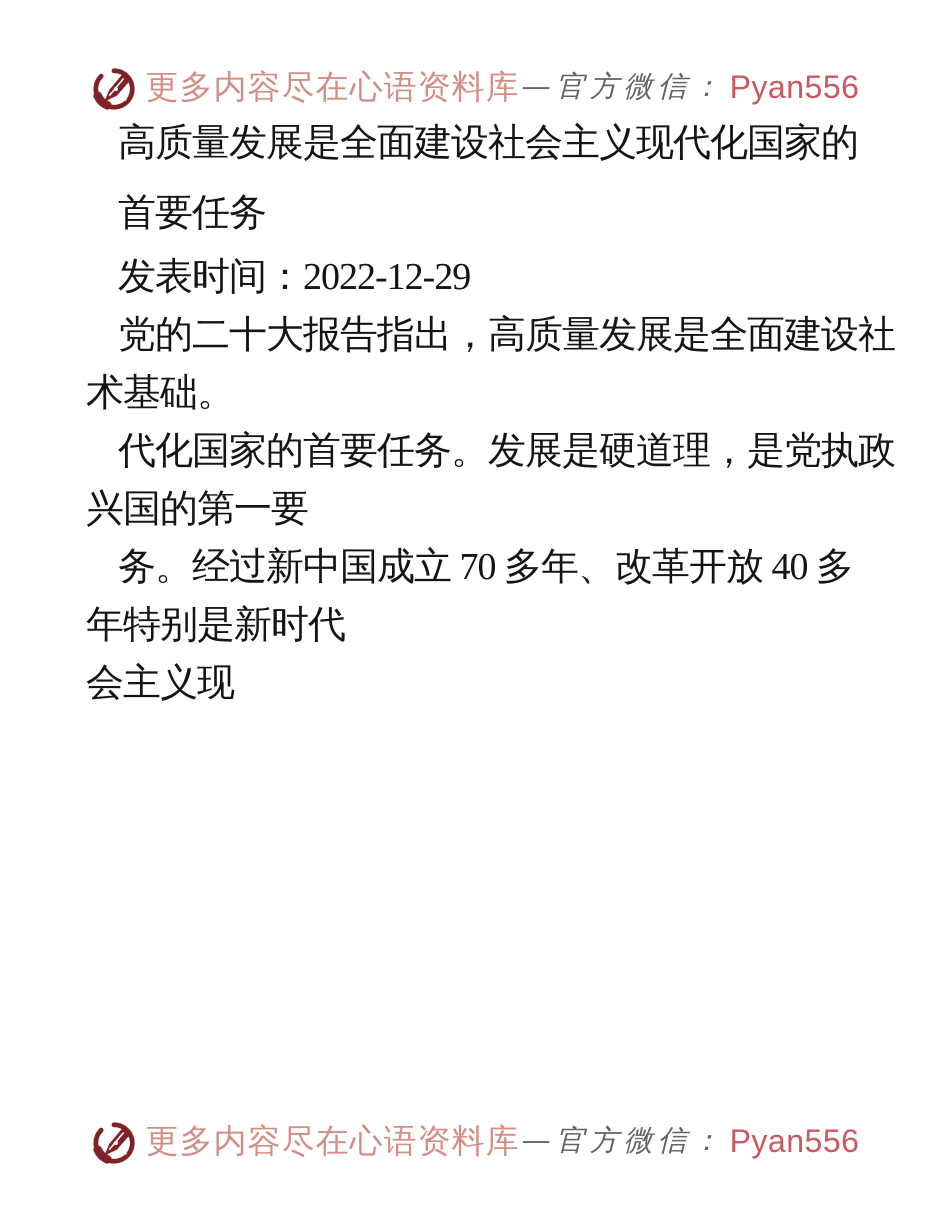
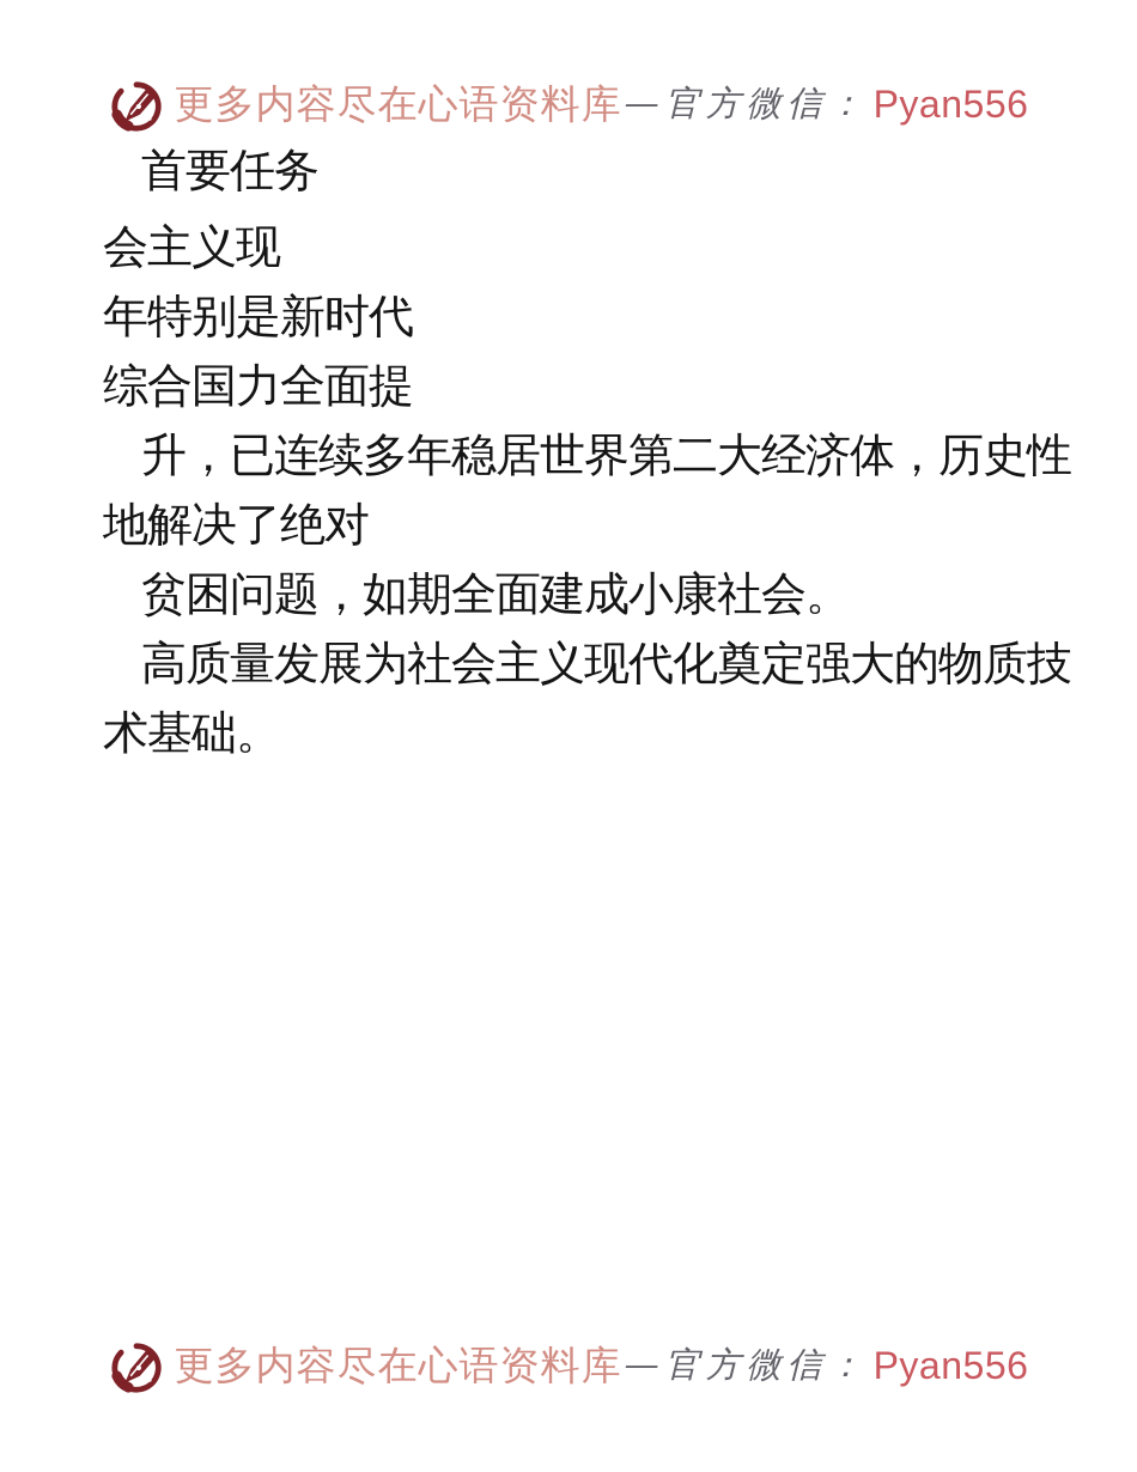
  更多内容尽在心语资料库
  —官方微信：
  Pyan556
- 高质量发展是全面建设社会主义现代化国家的
  首要任务
- 发表时间：2022-12-29
- 党的二十大报告指出，高质量发展是全面建设社
- 术基础。
+ 会主义现
- 代化国家的首要任务。发展是硬道理，是党执政
- 兴国的第一要
- 务。经过新中国成立 70 多年、改革开放 40 多
  年特别是新时代
+ 综合国力全面提
+ 升，已连续多年稳居世界第二大经济体，历史性
+ 地解决了绝对
+ 贫困问题，如期全面建成小康社会。
+ 高质量发展为社会主义现代化奠定强大的物质技
- 会主义现
+ 术基础。
  更多内容尽在心语资料库
  —官方微信：
  Pyan556
